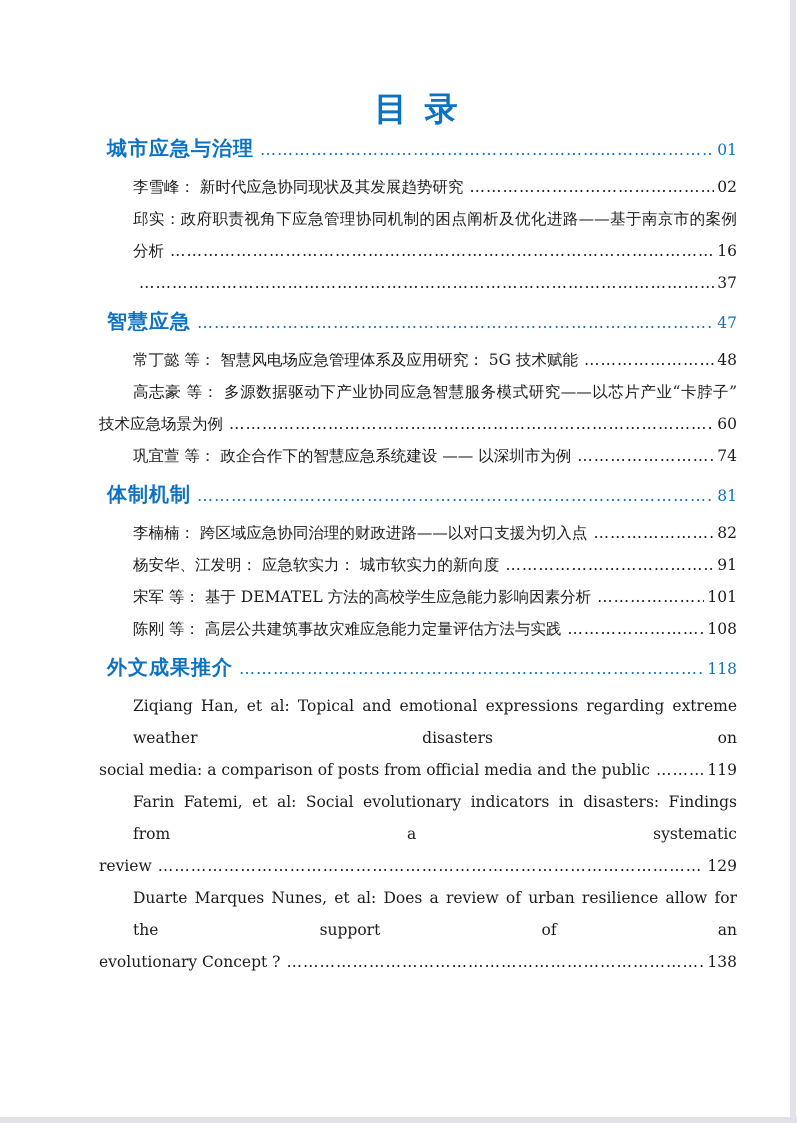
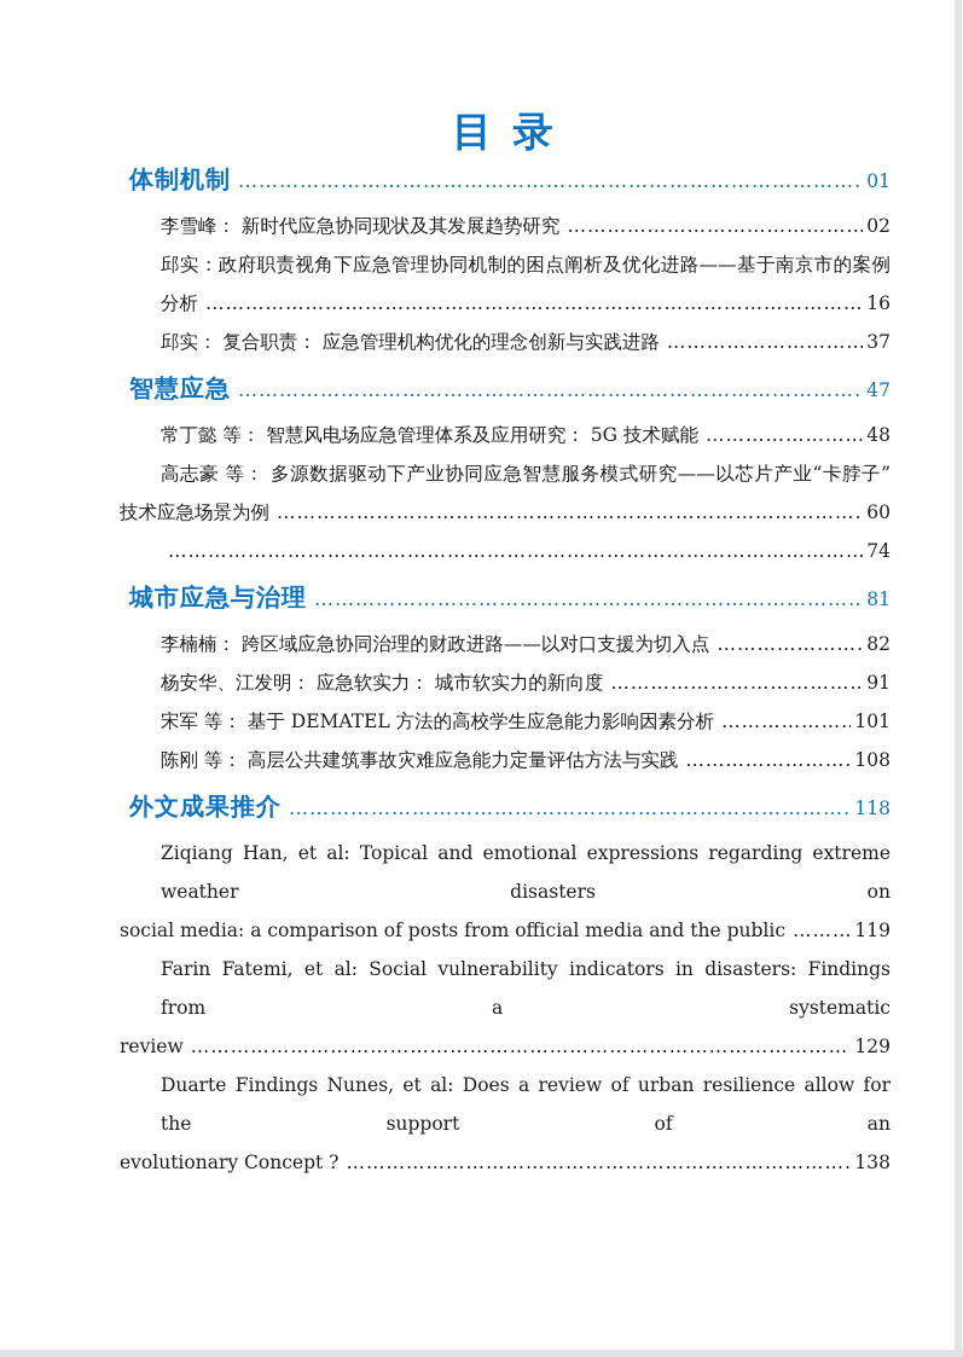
  目 录
- 城市应急与治理
+ 体制机制
  01
  李雪峰： 新时代应急协同现状及其发展趋势研究
  02
  邱实：政府职责视角下应急管理协同机制的困点阐析及优化进路——基于南京市的案例
  分析
  16
+ 邱实： 复合职责： 应急管理机构优化的理念创新与实践进路
  37
  智慧应急
  47
  常丁懿 等： 智慧风电场应急管理体系及应用研究： 5G 技术赋能
  48
  高志豪 等： 多源数据驱动下产业协同应急智慧服务模式研究——以芯片产业“卡脖子”
  技术应急场景为例
  60
- 巩宜萱 等： 政企合作下的智慧应急系统建设 —— 以深圳市为例
  74
- 体制机制
+ 城市应急与治理
  81
  李楠楠： 跨区域应急协同治理的财政进路——以对口支援为切入点
  82
  杨安华、江发明： 应急软实力： 城市软实力的新向度
  91
  宋军 等： 基于 DEMATEL 方法的高校学生应急能力影响因素分析
  101
  陈刚 等： 高层公共建筑事故灾难应急能力定量评估方法与实践
  108
  外文成果推介
  118
  Ziqiang Han, et al: Topical and emotional expressions regarding extreme weather disasters on
  social media: a comparison of posts from official media and the public
  119
- Farin Fatemi, et al: Social evolutionary indicators in disasters: Findings from a systematic
+ Farin Fatemi, et al: Social vulnerability indicators in disasters: Findings from a systematic
  review
  129
- Duarte Marques Nunes, et al: Does a review of urban resilience allow for the support of an
+ Duarte Findings Nunes, et al: Does a review of urban resilience allow for the support of an
  evolutionary Concept ?
  138
